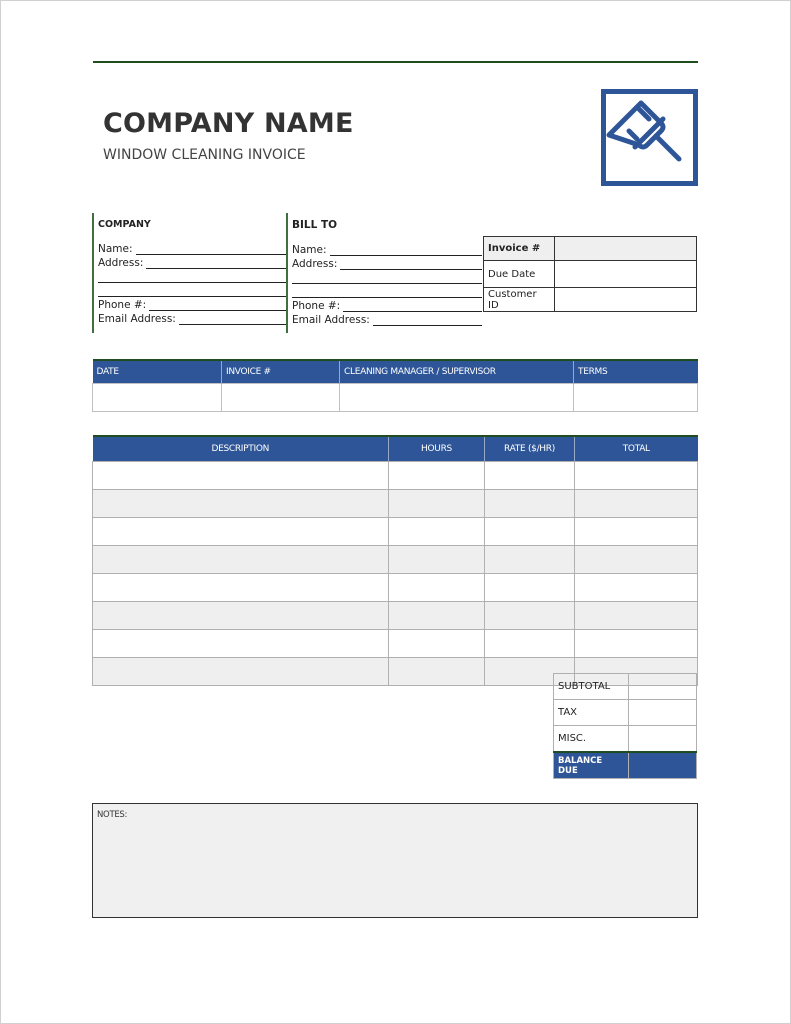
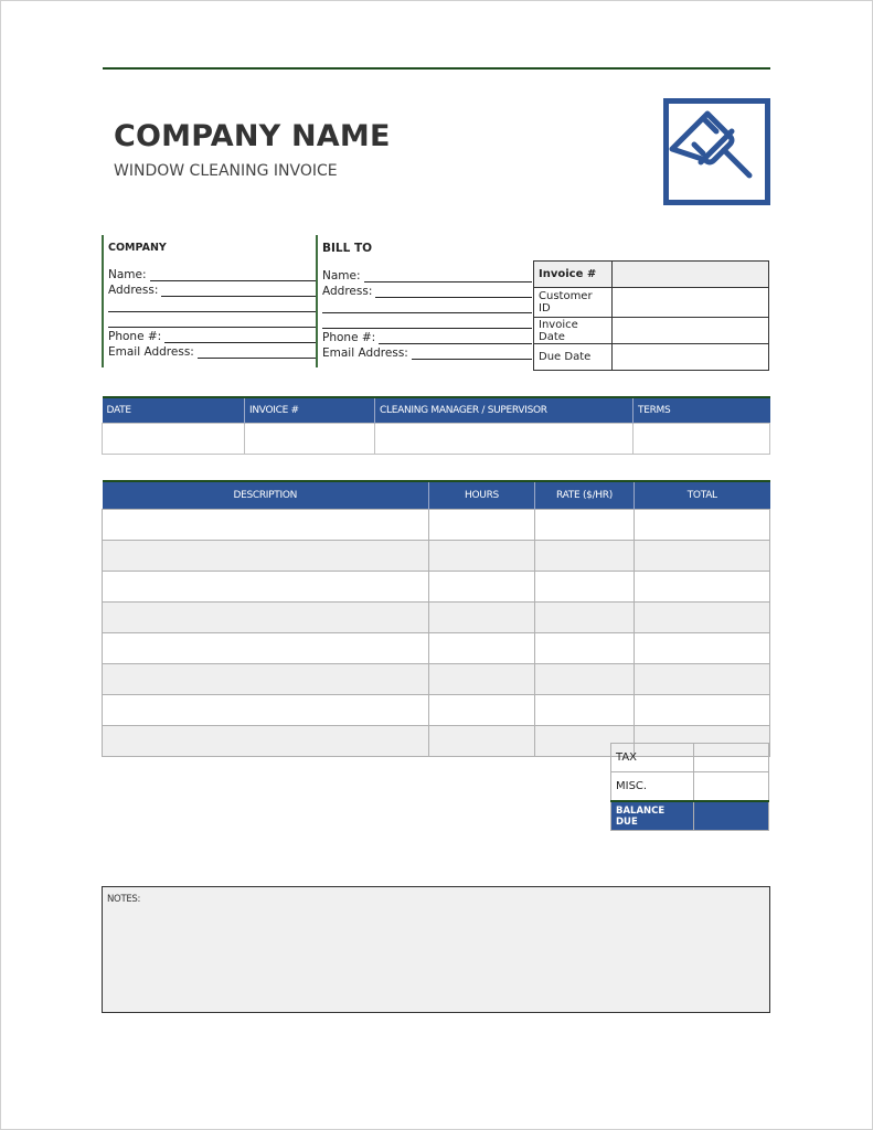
  COMPANY NAME
  WINDOW CLEANING INVOICE
  COMPANY
  Name:
  Address:
  Phone #:
  Email Address:
  BILL TO
  Name:
  Address:
  Phone #:
  Email Address:
  Invoice #
- Due Date
+ Customer ID
+ Invoice Date
- Customer ID
+ Due Date
  DATE	INVOICE #	CLEANING MANAGER / SUPERVISOR	TERMS
  DESCRIPTION	HOURS	RATE ($/HR)	TOTAL
- SUBTOTAL
  TAX
  MISC.
  BALANCE DUE
  NOTES:
